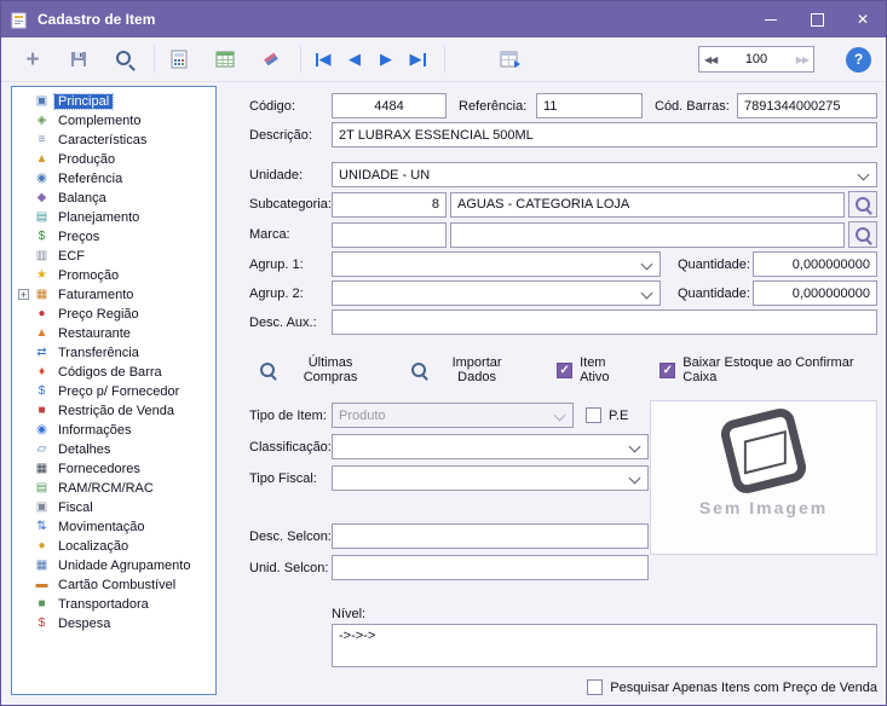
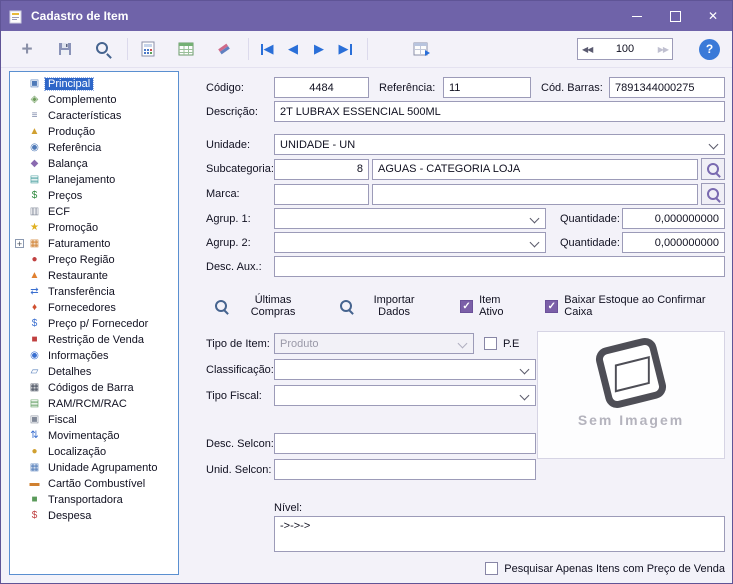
  Cadastro de Item
  ✕
  +
  ◀
  ◀
  ▶
  ▶
  ◀◀
  100
  ▶▶
  ?
  ▣
  Principal
  ◈
  Complemento
  ≡
  Características
  ▲
  Produção
  ◉
  Referência
  ◆
  Balança
  ▤
  Planejamento
  $
  Preços
  ▥
  ECF
  ★
  Promoção
  +
  ▦
  Faturamento
  ●
  Preço Região
  ▲
  Restaurante
  ⇄
  Transferência
  ♦
- Códigos de Barra
+ Fornecedores
  $
  Preço p/ Fornecedor
  ■
  Restrição de Venda
  ◉
  Informações
  ▱
  Detalhes
  ▦
- Fornecedores
+ Códigos de Barra
  ▤
  RAM/RCM/RAC
  ▣
  Fiscal
  ⇅
  Movimentação
  ●
  Localização
  ▦
  Unidade Agrupamento
  ▬
  Cartão Combustível
  ■
  Transportadora
  $
  Despesa
  Código:
  4484
  Referência:
  11
  Cód. Barras:
  7891344000275
  Descrição:
  2T LUBRAX ESSENCIAL 500ML
  Unidade:
  UNIDADE - UN
  Subcategoria:
  8
  AGUAS - CATEGORIA LOJA
  Marca:
  Agrup. 1:
  Quantidade:
  0,000000000
  Agrup. 2:
  Quantidade:
  0,000000000
  Desc. Aux.:
  Últimas Compras
  Importar Dados
  ✓
  Item Ativo
  ✓
  Baixar Estoque ao Confirmar Caixa
  Tipo de Item:
  Produto
  P.E
  Classificação:
  Tipo Fiscal:
  Desc. Selcon:
  Unid. Selcon:
  Nível:
  ->->->
  Pesquisar Apenas Itens com Preço de Venda
  Sem Imagem
